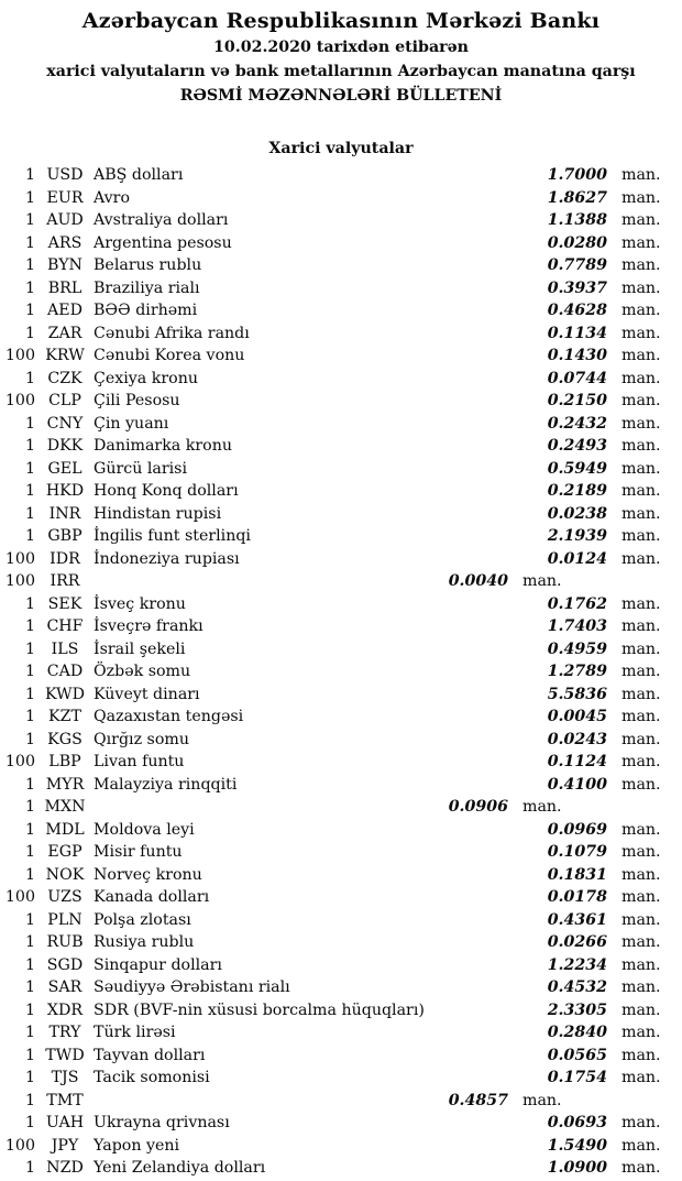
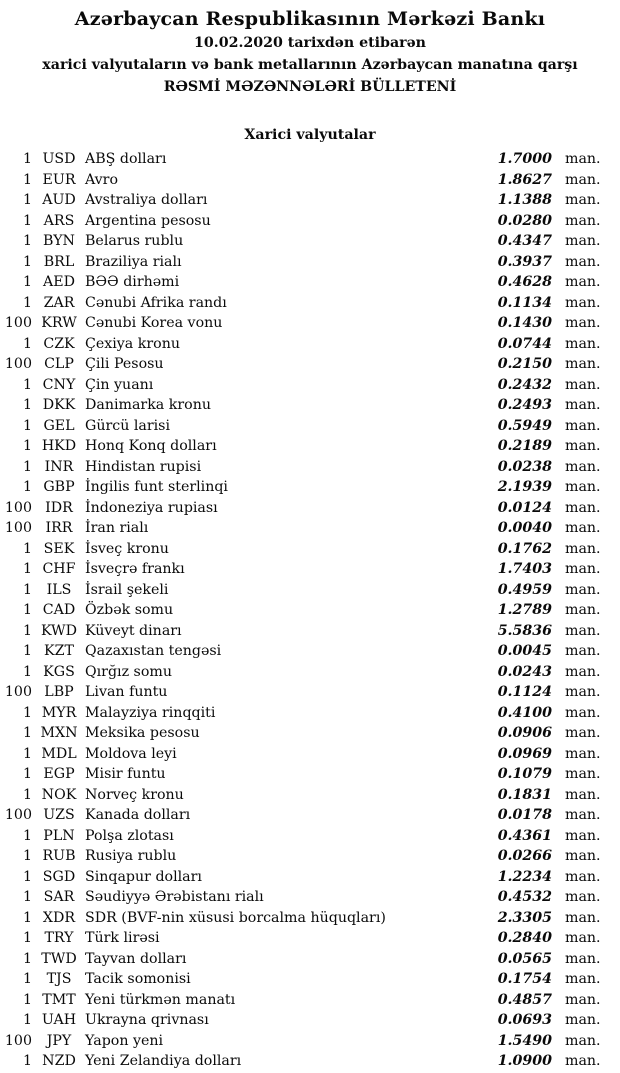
  Azərbaycan Respublikasının Mərkəzi Bankı
  10.02.2020 tarixdən etibarən
  xarici valyutaların və bank metallarının Azərbaycan manatına qarşı
  RƏSMİ MƏZƏNNƏLƏRİ BÜLLETENİ
  Xarici valyutalar
  1
  USD
  ABŞ dolları
  1.7000
  man.
  1
  EUR
  Avro
  1.8627
  man.
  1
  AUD
  Avstraliya dolları
  1.1388
  man.
  1
  ARS
  Argentina pesosu
  0.0280
  man.
  1
  BYN
  Belarus rublu
- 0.7789
+ 0.4347
  man.
  1
  BRL
  Braziliya rialı
  0.3937
  man.
  1
  AED
  BƏƏ dirhəmi
  0.4628
  man.
  1
  ZAR
  Cənubi Afrika randı
  0.1134
  man.
  100
  KRW
  Cənubi Korea vonu
  0.1430
  man.
  1
  CZK
  Çexiya kronu
  0.0744
  man.
  100
  CLP
  Çili Pesosu
  0.2150
  man.
  1
  CNY
  Çin yuanı
  0.2432
  man.
  1
  DKK
  Danimarka kronu
  0.2493
  man.
  1
  GEL
  Gürcü larisi
  0.5949
  man.
  1
  HKD
  Honq Konq dolları
  0.2189
  man.
  1
  INR
  Hindistan rupisi
  0.0238
  man.
  1
  GBP
  İngilis funt sterlinqi
  2.1939
  man.
  100
  IDR
  İndoneziya rupiası
  0.0124
  man.
  100
  IRR
+ İran rialı
  0.0040
  man.
  1
  SEK
  İsveç kronu
  0.1762
  man.
  1
  CHF
  İsveçrə frankı
  1.7403
  man.
  1
  ILS
  İsrail şekeli
  0.4959
  man.
  1
  CAD
  Özbək somu
  1.2789
  man.
  1
  KWD
  Küveyt dinarı
  5.5836
  man.
  1
  KZT
  Qazaxıstan tengəsi
  0.0045
  man.
  1
  KGS
  Qırğız somu
  0.0243
  man.
  100
  LBP
  Livan funtu
  0.1124
  man.
  1
  MYR
  Malayziya rinqqiti
  0.4100
  man.
  1
  MXN
+ Meksika pesosu
  0.0906
  man.
  1
  MDL
  Moldova leyi
  0.0969
  man.
  1
  EGP
  Misir funtu
  0.1079
  man.
  1
  NOK
  Norveç kronu
  0.1831
  man.
  100
  UZS
  Kanada dolları
  0.0178
  man.
  1
  PLN
  Polşa zlotası
  0.4361
  man.
  1
  RUB
  Rusiya rublu
  0.0266
  man.
  1
  SGD
  Sinqapur dolları
  1.2234
  man.
  1
  SAR
  Səudiyyə Ərəbistanı rialı
  0.4532
  man.
  1
  XDR
  SDR (BVF-nin xüsusi borcalma hüquqları)
  2.3305
  man.
  1
  TRY
  Türk lirəsi
  0.2840
  man.
  1
  TWD
  Tayvan dolları
  0.0565
  man.
  1
  TJS
  Tacik somonisi
  0.1754
  man.
  1
  TMT
+ Yeni türkmən manatı
  0.4857
  man.
  1
  UAH
  Ukrayna qrivnası
  0.0693
  man.
  100
  JPY
  Yapon yeni
  1.5490
  man.
  1
  NZD
  Yeni Zelandiya dolları
  1.0900
  man.
